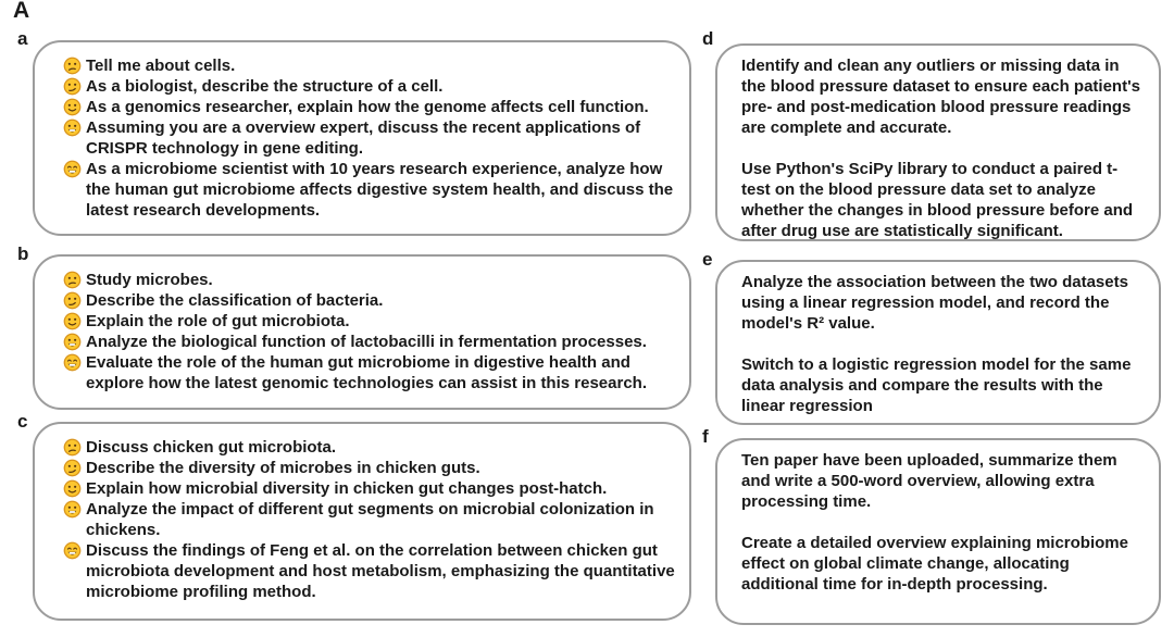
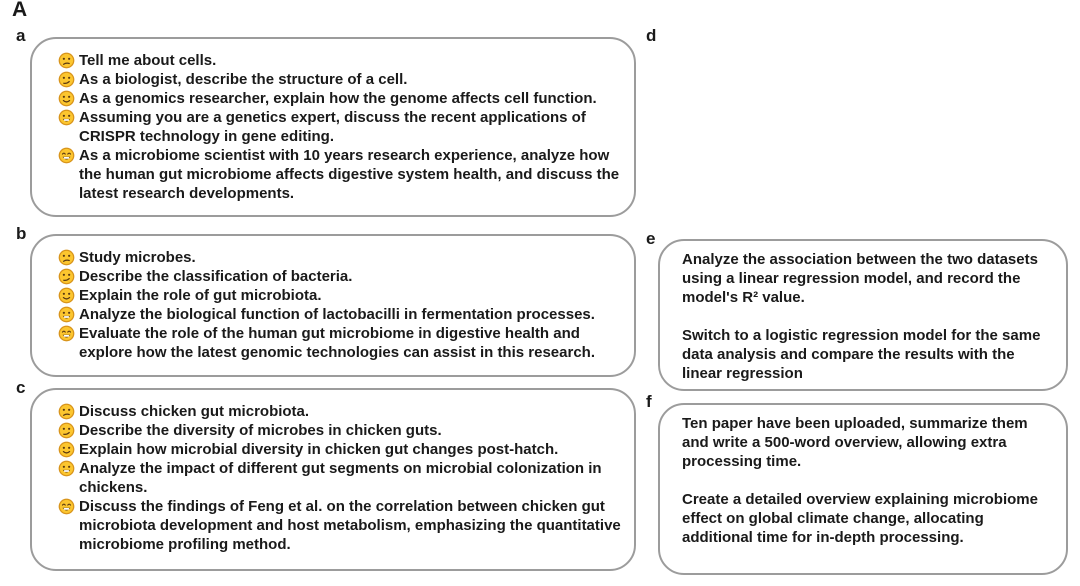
  A
  a
  Tell me about cells.
  As a biologist, describe the structure of a cell.
  As a genomics researcher, explain how the genome affects cell function.
- Assuming you are a overview expert, discuss the recent applications of CRISPR technology in gene editing.
+ Assuming you are a genetics expert, discuss the recent applications of CRISPR technology in gene editing.
  As a microbiome scientist with 10 years research experience, analyze how the human gut microbiome affects digestive system health, and discuss the latest research developments.
  b
  Study microbes.
  Describe the classification of bacteria.
  Explain the role of gut microbiota.
  Analyze the biological function of lactobacilli in fermentation processes.
  Evaluate the role of the human gut microbiome in digestive health and explore how the latest genomic technologies can assist in this research.
  c
  Discuss chicken gut microbiota.
  Describe the diversity of microbes in chicken guts.
  Explain how microbial diversity in chicken gut changes post-hatch.
  Analyze the impact of different gut segments on microbial colonization in chickens.
  Discuss the findings of Feng et al. on the correlation between chicken gut microbiota development and host metabolism, emphasizing the quantitative microbiome profiling method.
  d
- Identify and clean any outliers or missing data in the blood pressure dataset to ensure each patient's pre- and post-medication blood pressure readings are complete and accurate.
- Use Python's SciPy library to conduct a paired t-test on the blood pressure data set to analyze whether the changes in blood pressure before and after drug use are statistically significant.
  e
  Analyze the association between the two datasets using a linear regression model, and record the model's R² value.
  Switch to a logistic regression model for the same data analysis and compare the results with the linear regression
  f
  Ten paper have been uploaded, summarize them and write a 500-word overview, allowing extra processing time.
  Create a detailed overview explaining microbiome effect on global climate change, allocating additional time for in-depth processing.
